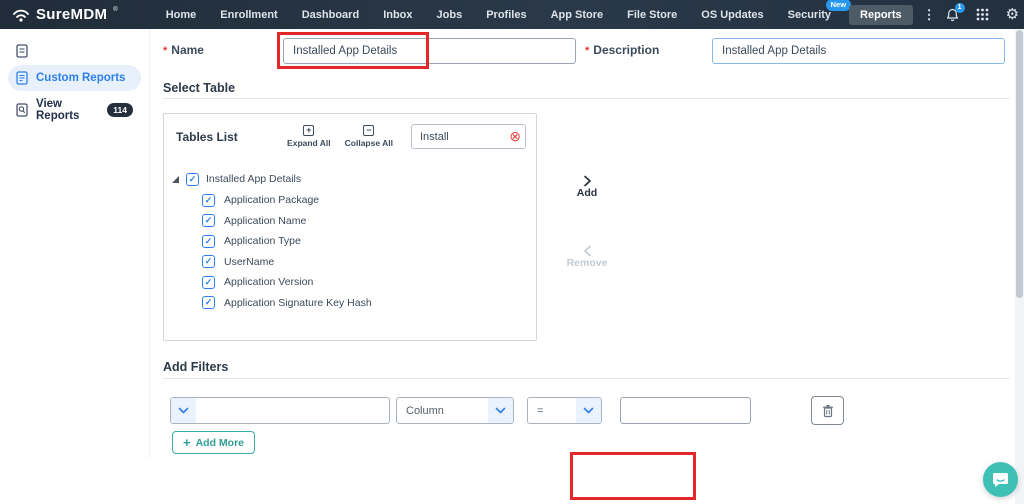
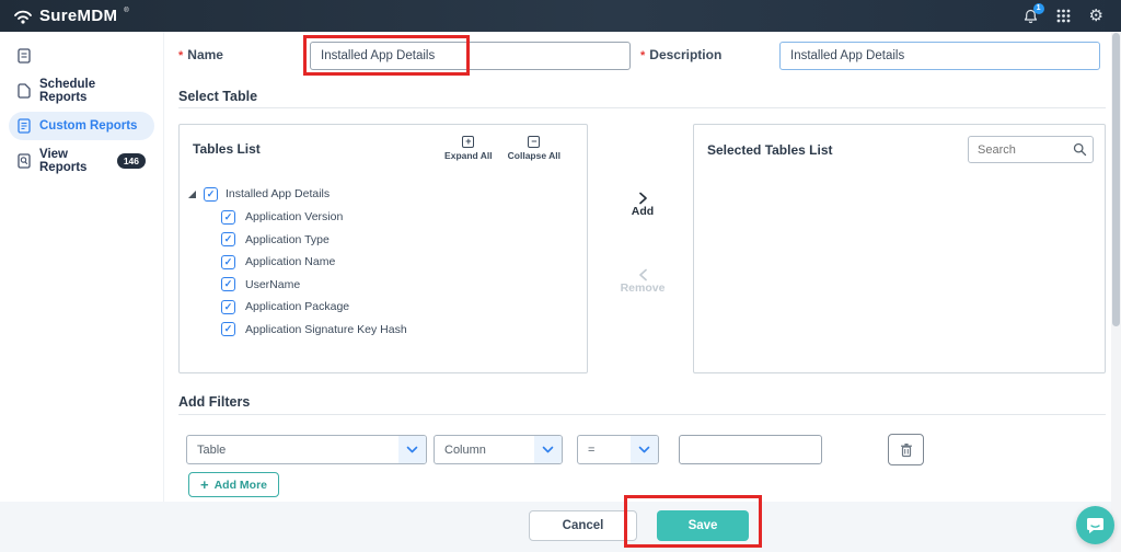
  SureMDM
- Home
- Enrollment
- Dashboard
- Inbox
- Jobs
- Profiles
- App Store
- File Store
- OS Updates
- Security
- New
- Reports
- ⋮
  ⚙
+ Schedule Reports
  Custom Reports
  View Reports
- 114
+ 146
  * Name
  Installed App Details
  * Description
  Installed App Details
  Select Table
  Tables List
  +
  Expand All
  −
  Collapse All
- Install
- ⊗
  ✓
  Installed App Details
  ✓
- Application Package
+ Application Version
  ✓
- Application Name
+ Application Type
  ✓
- Application Type
+ Application Name
  ✓
  UserName
  ✓
- Application Version
+ Application Package
  ✓
  Application Signature Key Hash
  Add
  Remove
+ Selected Tables List
+ Search
  Add Filters
+ Table
  Column
  =
  +
  Add More
+ Cancel
+ Save
